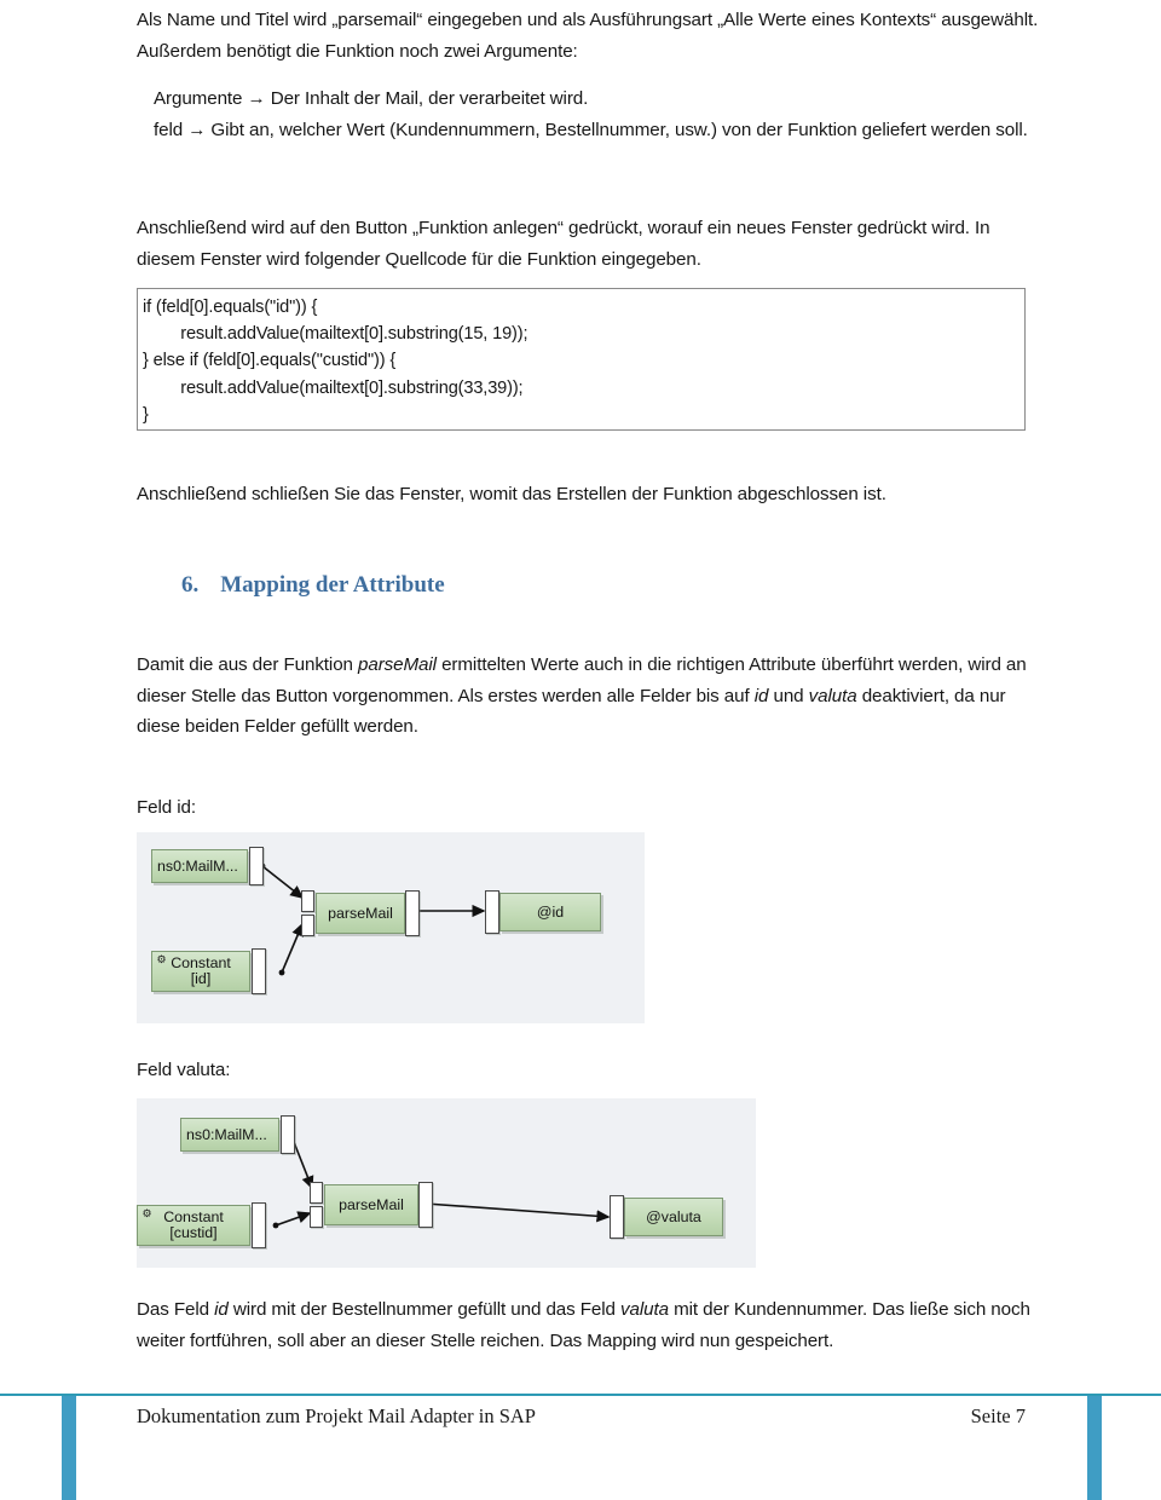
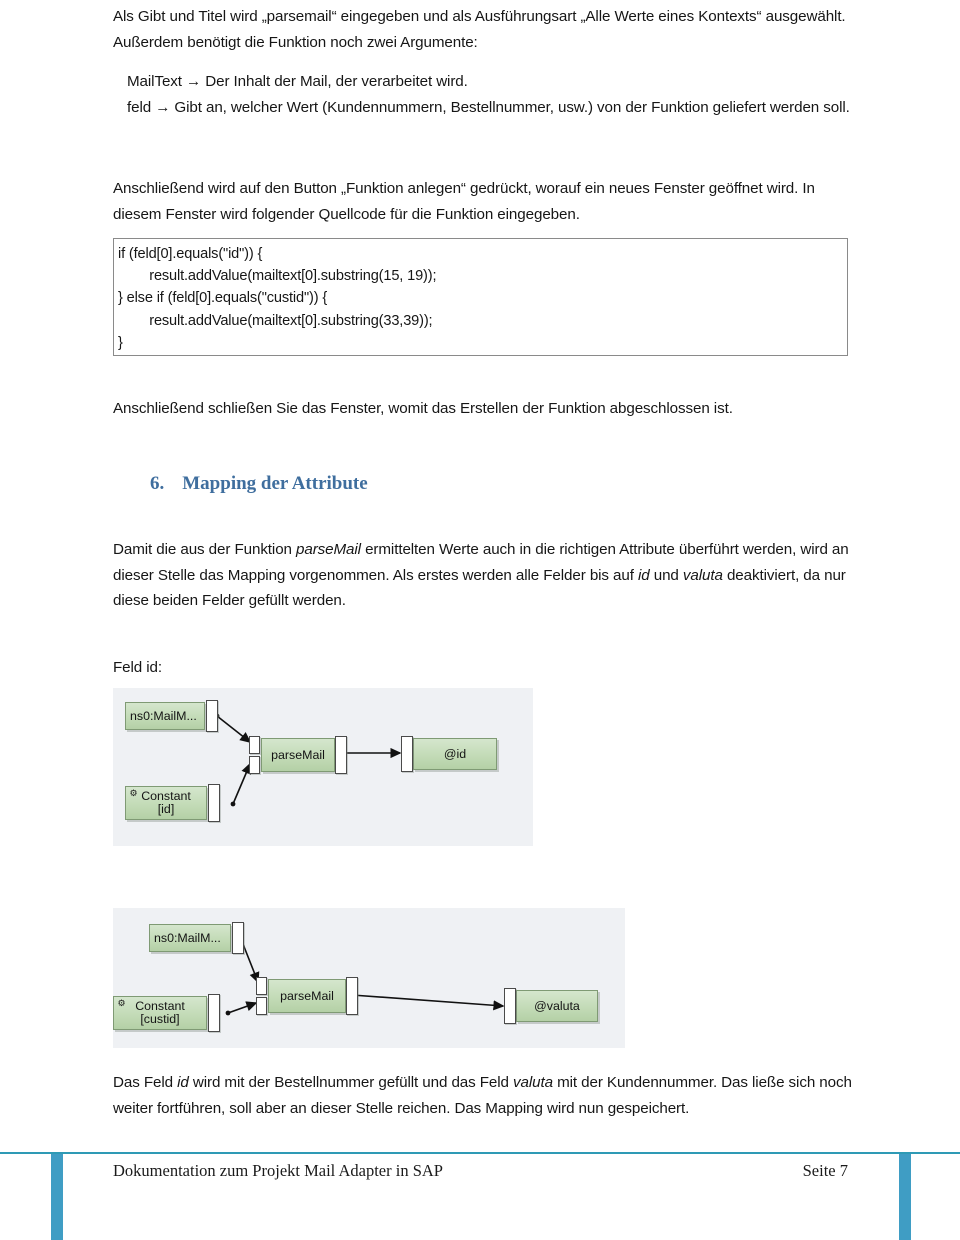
- Als Name und Titel wird „parsemail“ eingegeben und als Ausführungsart „Alle Werte eines Kontexts“ ausgewählt. Außerdem benötigt die Funktion noch zwei Argumente:
+ Als Gibt und Titel wird „parsemail“ eingegeben und als Ausführungsart „Alle Werte eines Kontexts“ ausgewählt. Außerdem benötigt die Funktion noch zwei Argumente:
- Argumente → Der Inhalt der Mail, der verarbeitet wird.
+ MailText → Der Inhalt der Mail, der verarbeitet wird.
  feld → Gibt an, welcher Wert (Kundennummern, Bestellnummer, usw.) von der Funktion geliefert werden soll.
- Anschließend wird auf den Button „Funktion anlegen“ gedrückt, worauf ein neues Fenster gedrückt wird. In diesem Fenster wird folgender Quellcode für die Funktion eingegeben.
+ Anschließend wird auf den Button „Funktion anlegen“ gedrückt, worauf ein neues Fenster geöffnet wird. In diesem Fenster wird folgender Quellcode für die Funktion eingegeben.
  if (feld[0].equals("id")) {
  result.addValue(mailtext[0].substring(15, 19));
  } else if (feld[0].equals("custid")) {
  result.addValue(mailtext[0].substring(33,39));
  }
  Anschließend schließen Sie das Fenster, womit das Erstellen der Funktion abgeschlossen ist.
  6.
  Mapping der Attribute
- Damit die aus der Funktion parseMail ermittelten Werte auch in die richtigen Attribute überführt werden, wird an dieser Stelle das Button vorgenommen. Als erstes werden alle Felder bis auf id und valuta deaktiviert, da nur diese beiden Felder gefüllt werden.
+ Damit die aus der Funktion parseMail ermittelten Werte auch in die richtigen Attribute überführt werden, wird an dieser Stelle das Mapping vorgenommen. Als erstes werden alle Felder bis auf id und valuta deaktiviert, da nur diese beiden Felder gefüllt werden.
  Feld id:
  ns0:MailM...
  ⚙
  Constant
  [id]
  parseMail
  @id
- Feld valuta:
  ns0:MailM...
  ⚙
  Constant
  [custid]
  parseMail
  @valuta
  Das Feld id wird mit der Bestellnummer gefüllt und das Feld valuta mit der Kundennummer. Das ließe sich noch weiter fortführen, soll aber an dieser Stelle reichen. Das Mapping wird nun gespeichert.
  Dokumentation zum Projekt Mail Adapter in SAP
  Seite 7
